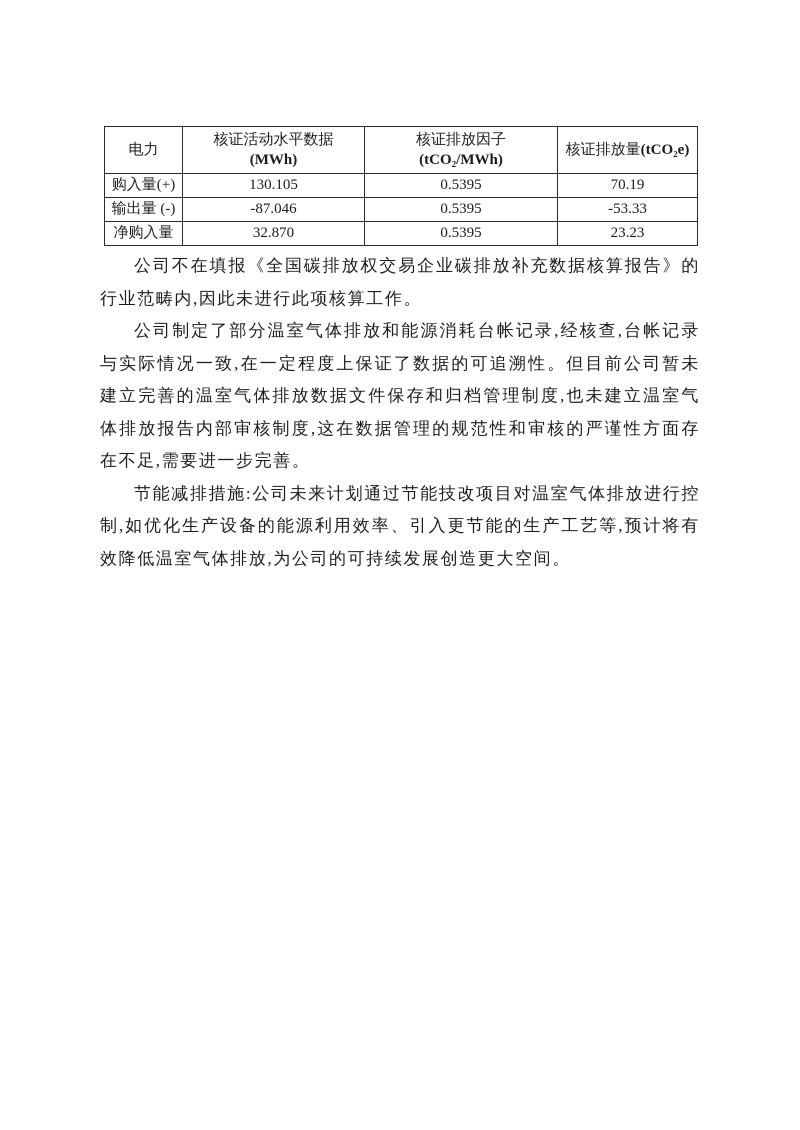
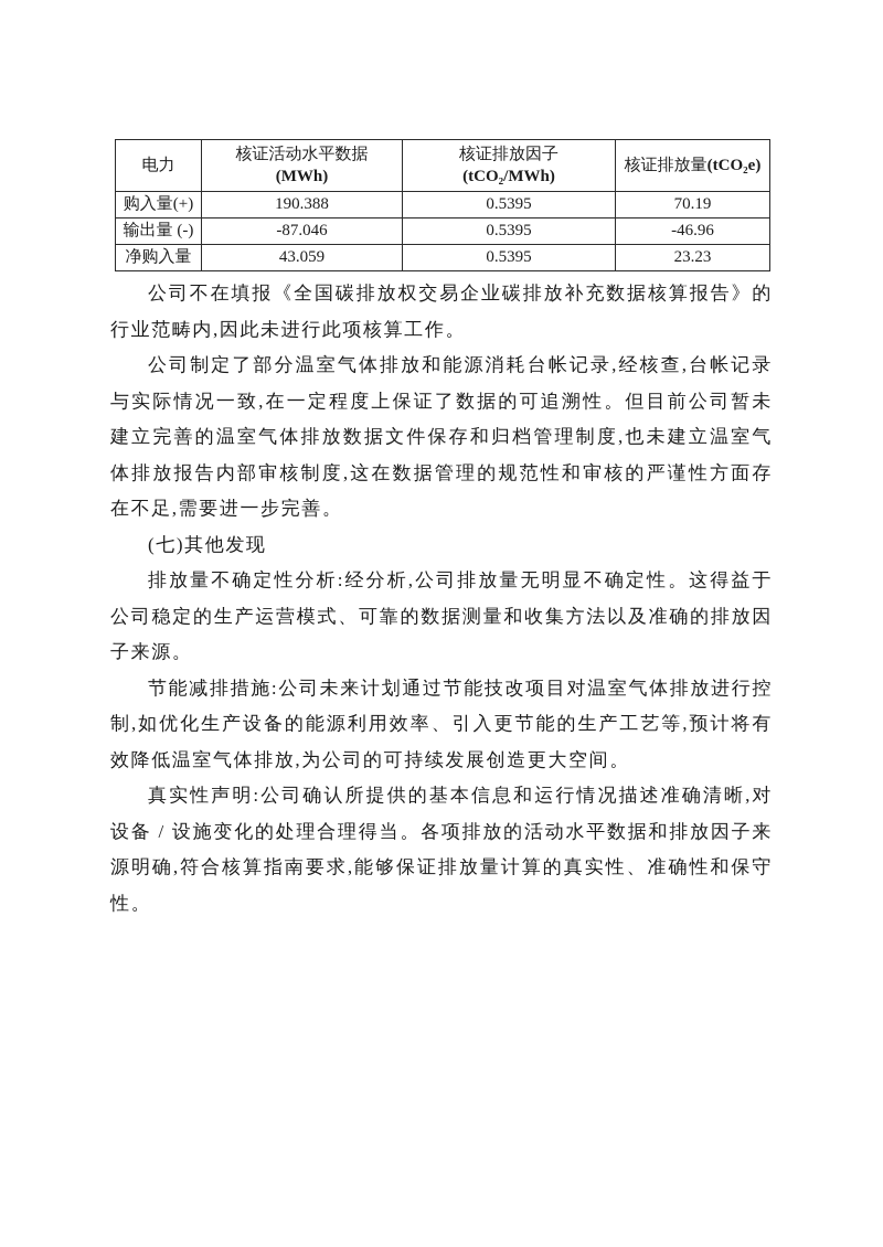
  电力	核证活动水平数据 (MWh)	核证排放因子 (tCO₂/MWh)	核证排放量(tCO₂e)
- 购入量(+)	130.105	0.5395	70.19
+ 购入量(+)	190.388	0.5395	70.19
- 输出量 (-)	-87.046	0.5395	-53.33
+ 输出量 (-)	-87.046	0.5395	-46.96
- 净购入量	32.870	0.5395	23.23
+ 净购入量	43.059	0.5395	23.23
  公司不在填报《全国碳排放权交易企业碳排放补充数据核算报告》的行业范畴内,因此未进行此项核算工作。
  公司制定了部分温室气体排放和能源消耗台帐记录,经核查,台帐记录与实际情况一致,在一定程度上保证了数据的可追溯性。但目前公司暂未建立完善的温室气体排放数据文件保存和归档管理制度,也未建立温室气体排放报告内部审核制度,这在数据管理的规范性和审核的严谨性方面存在不足,需要进一步完善。
+ (七)其他发现
+ 排放量不确定性分析:经分析,公司排放量无明显不确定性。这得益于公司稳定的生产运营模式、可靠的数据测量和收集方法以及准确的排放因子来源。
  节能减排措施:公司未来计划通过节能技改项目对温室气体排放进行控制,如优化生产设备的能源利用效率、引入更节能的生产工艺等,预计将有效降低温室气体排放,为公司的可持续发展创造更大空间。
+ 真实性声明:公司确认所提供的基本信息和运行情况描述准确清晰,对设备 / 设施变化的处理合理得当。各项排放的活动水平数据和排放因子来源明确,符合核算指南要求,能够保证排放量计算的真实性、准确性和保守性。
